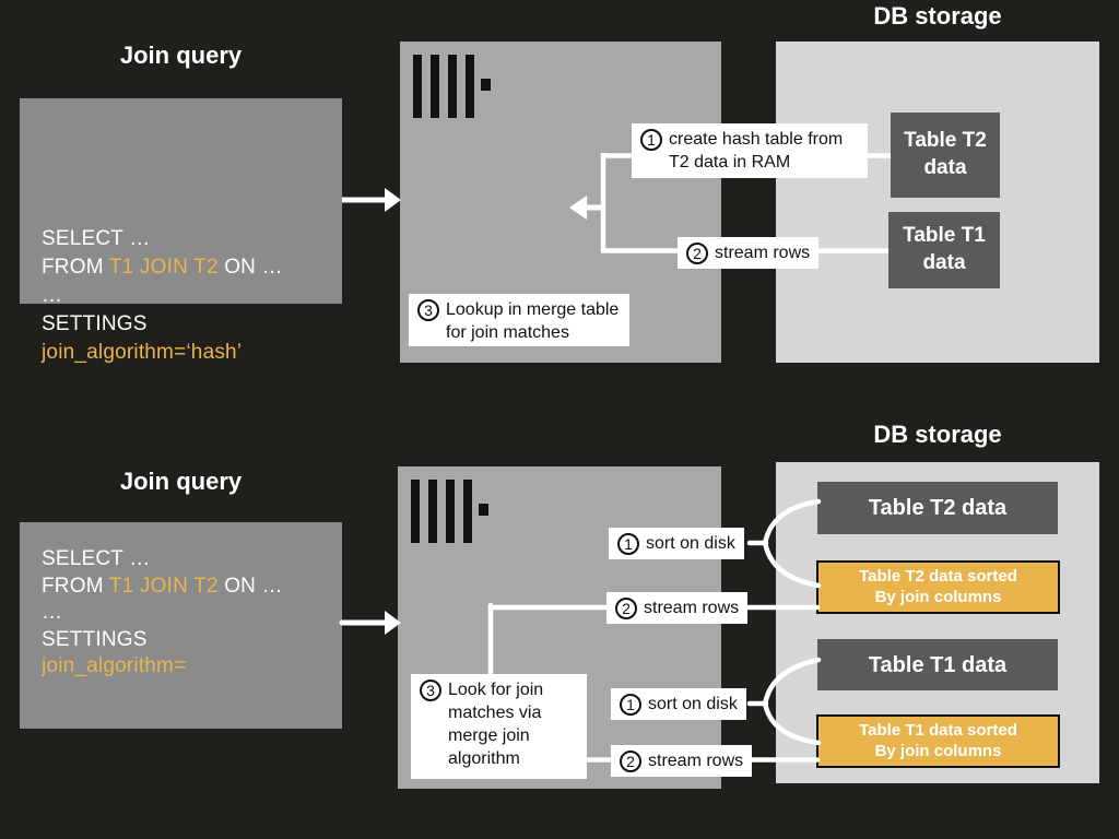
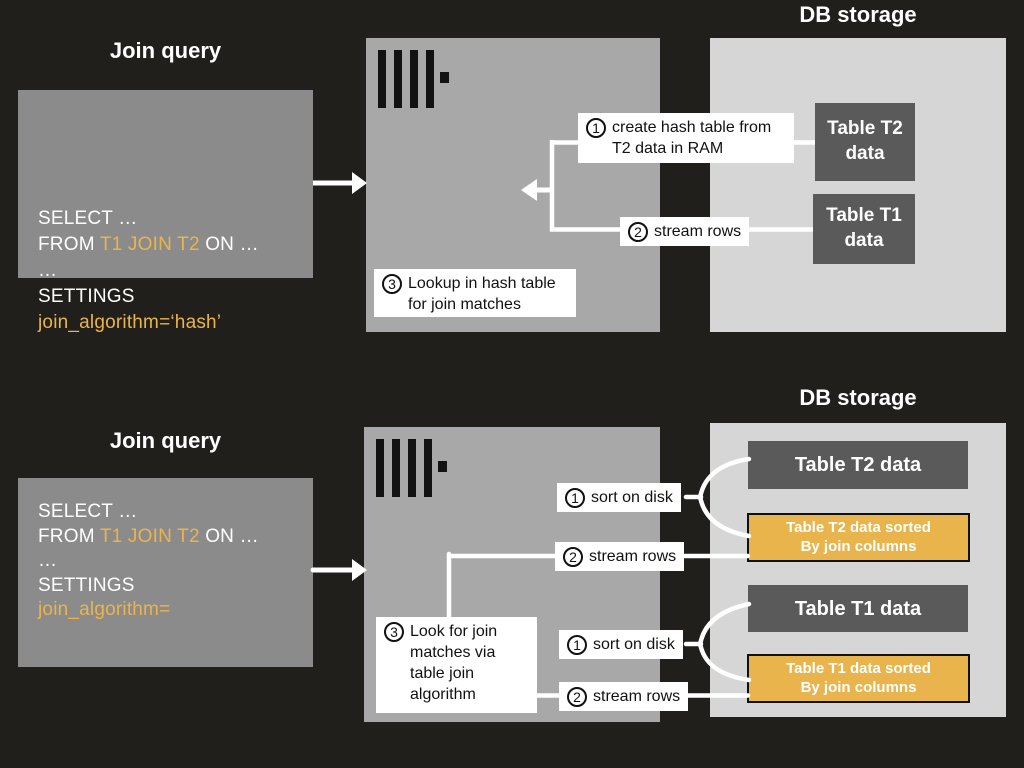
  Join query
  SELECT …
  FROM T1 JOIN T2 ON …
  …
  SETTINGS
  join_algorithm=‘hash’
  DB storage
  Table T2 data
  Table T1 data
  1
  create hash table from T2 data in RAM
  2
  stream rows
  3
- Lookup in merge table for join matches
+ Lookup in hash table for join matches
  Join query
  SELECT …
  FROM T1 JOIN T2 ON …
  …
  SETTINGS
  join_algorithm=
  DB storage
  Table T2 data
  Table T2 data sorted
  By join columns
  Table T1 data
  Table T1 data sorted
  By join columns
  1
  sort on disk
  2
  stream rows
  3
- Look for join matches via merge join algorithm
+ Look for join matches via table join algorithm
  1
  sort on disk
  2
  stream rows
